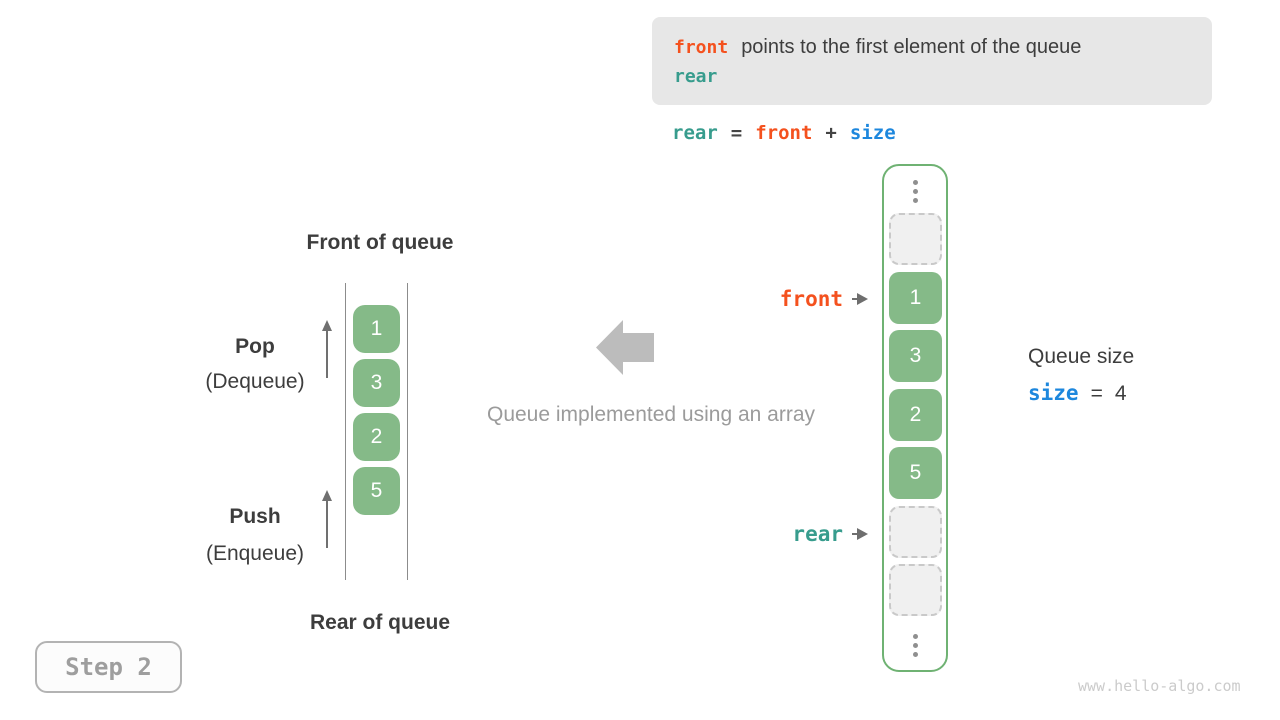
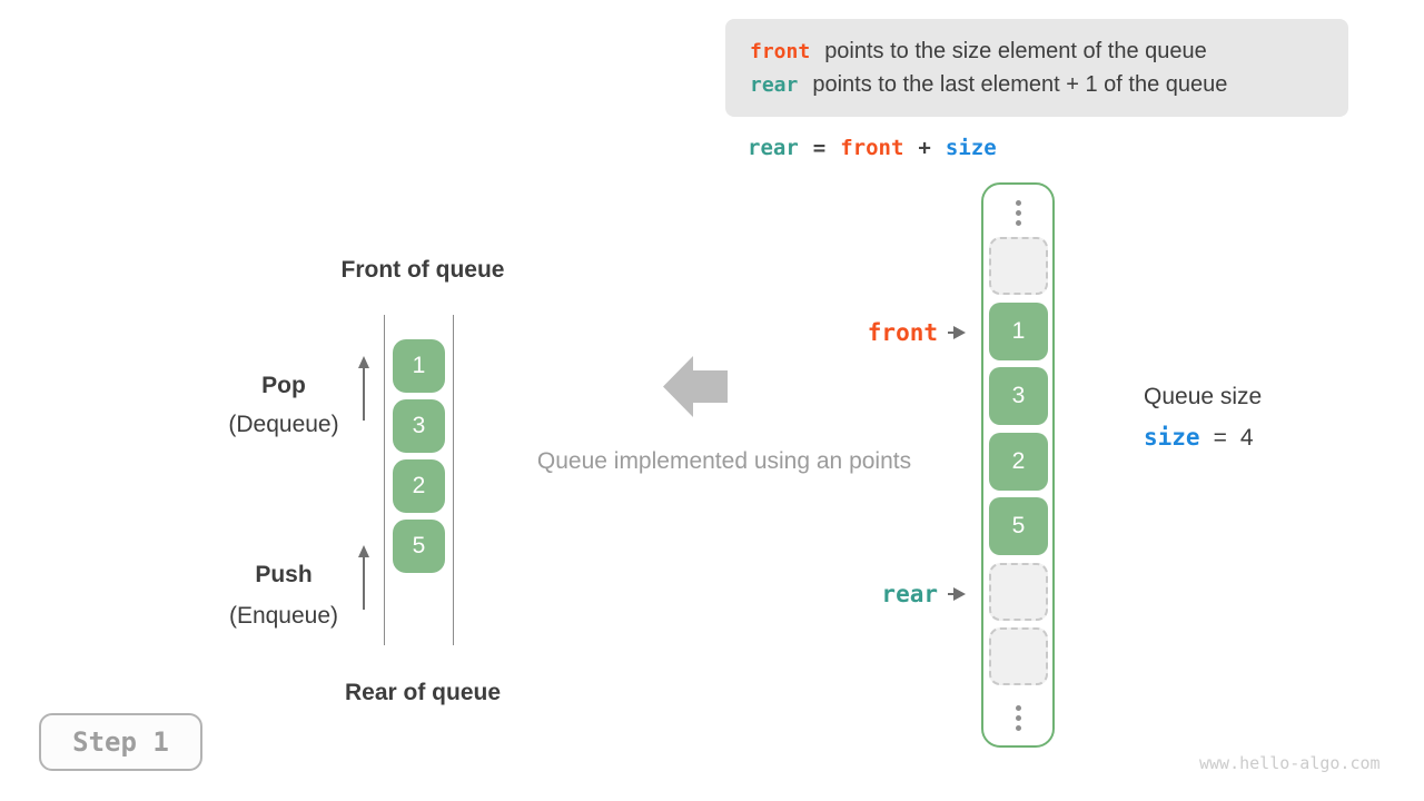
  front
- points to the first element of the queue
+ points to the size element of the queue
  rear
+ points to the last element + 1 of the queue
  rear
  =
  front
  +
  size
  Front of queue
  1
  3
  2
  5
  Pop
  (Dequeue)
  Push
  (Enqueue)
  Rear of queue
- Queue implemented using an array
+ Queue implemented using an points
  1
  3
  2
  5
  front
  rear
  Queue size
  size
  =
  4
- Step 2
+ Step 1
  www.hello-algo.com
